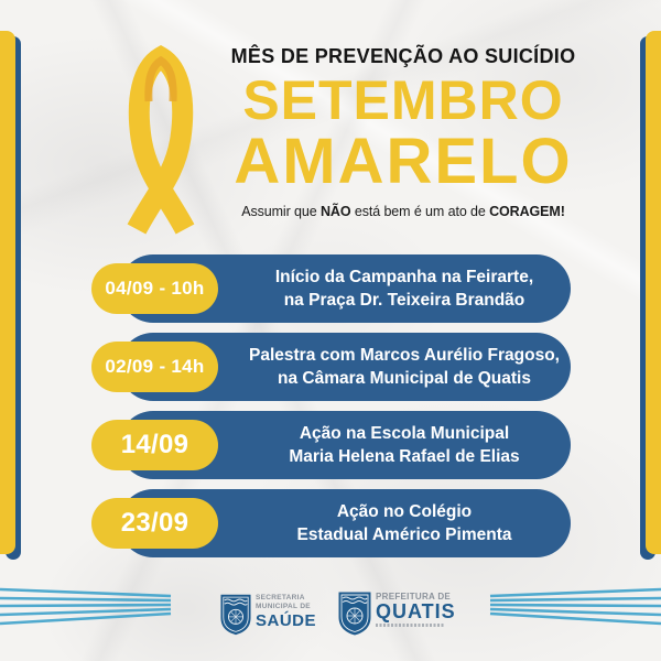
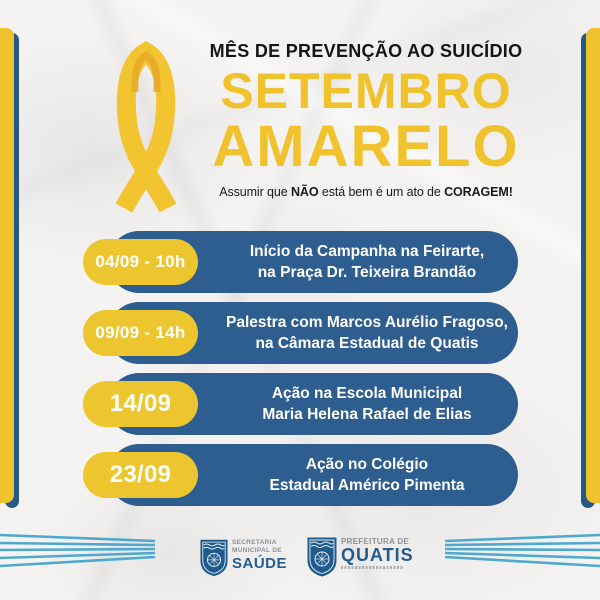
  MÊS DE PREVENÇÃO AO SUICÍDIO
  SETEMBRO
  AMARELO
  Assumir que NÃO está bem é um ato de CORAGEM!
  Início da Campanha na Feirarte,
  na Praça Dr. Teixeira Brandão
  04/09 - 10h
  Palestra com Marcos Aurélio Fragoso,
- na Câmara Municipal de Quatis
+ na Câmara Estadual de Quatis
- 02/09 - 14h
+ 09/09 - 14h
  Ação na Escola Municipal
  Maria Helena Rafael de Elias
  14/09
  Ação no Colégio
  Estadual Américo Pimenta
  23/09
  SAÚDE
  PREFEITURA DE
  QUATIS
